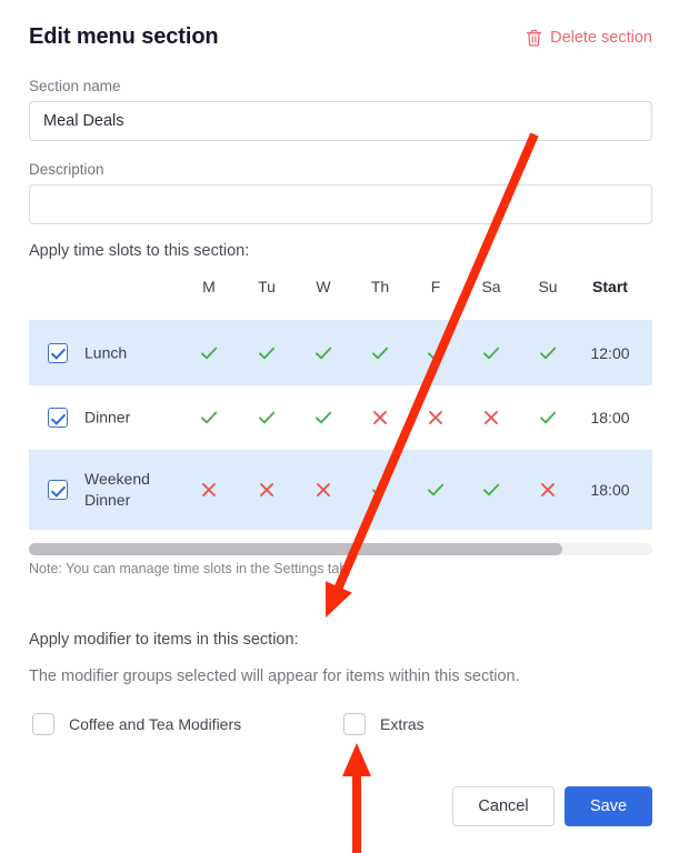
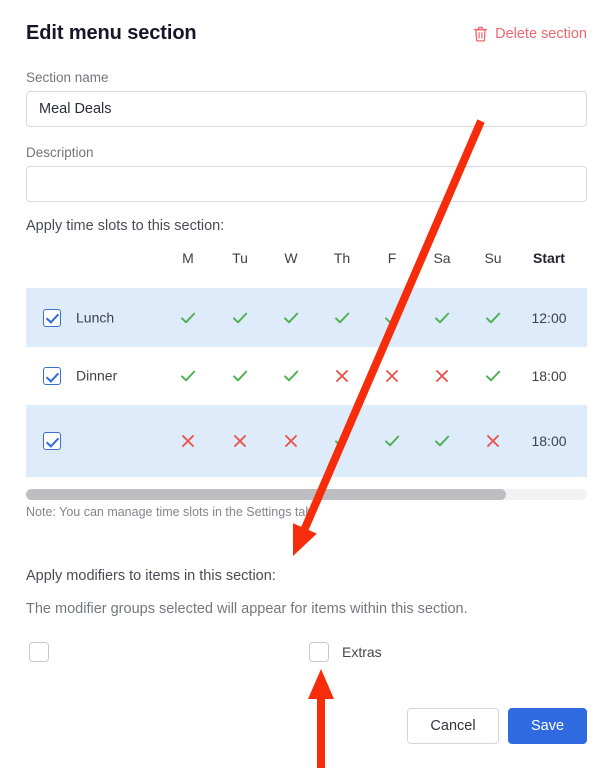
  Edit menu section
  Delete section
  Section name
  Meal Deals
  Description
  Apply time slots to this section:
  M
  Tu
  W
  Th
  F
  Sa
  Su
  Start
  Lunch
  12:00
  Dinner
  18:00
- Weekend Dinner
  18:00
  Note: You can manage time slots in the Settings ta
- Apply modifier to items in this section:
+ Apply modifiers to items in this section:
  The modifier groups selected will appear for items within this section.
- Coffee and Tea Modifiers
  Extras
  Cancel
  Save
